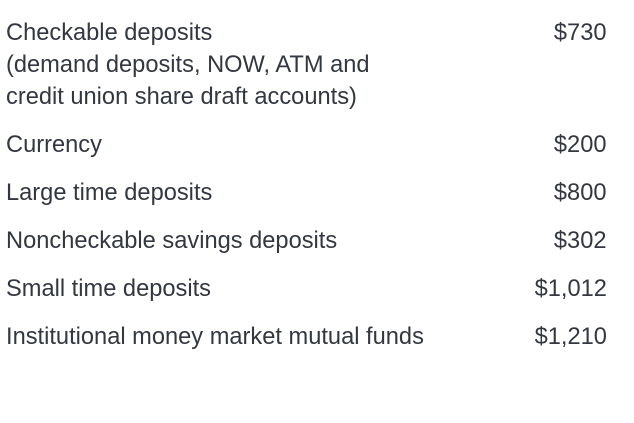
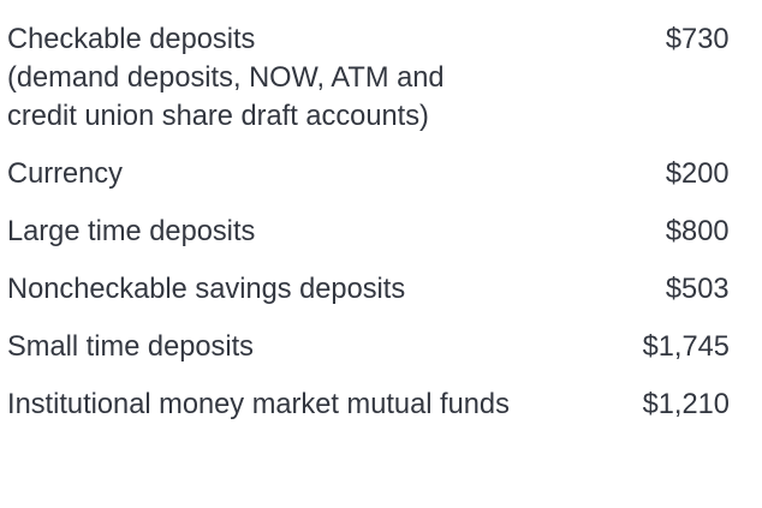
  Checkable deposits
  (demand deposits, NOW, ATM and
  credit union share draft accounts)
  $730
  Currency
  $200
  Large time deposits
  $800
  Noncheckable savings deposits
- $302
+ $503
  Small time deposits
- $1,012
+ $1,745
  Institutional money market mutual funds
  $1,210
